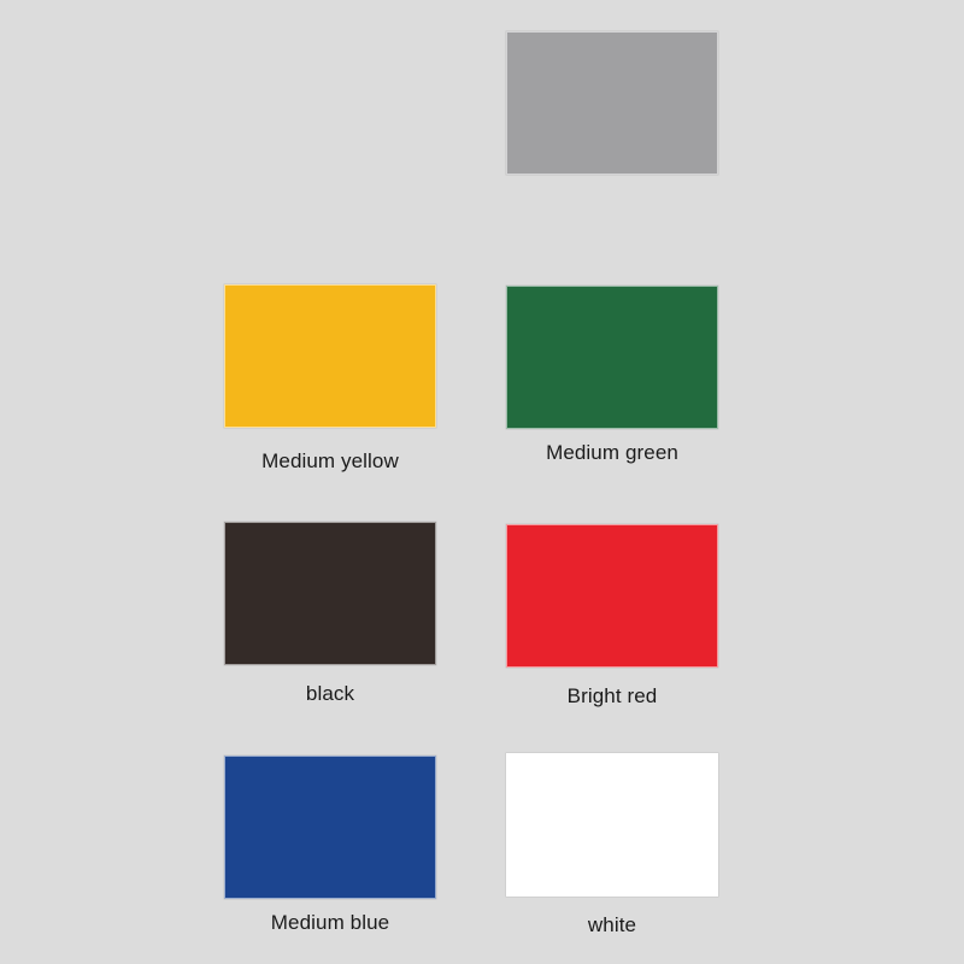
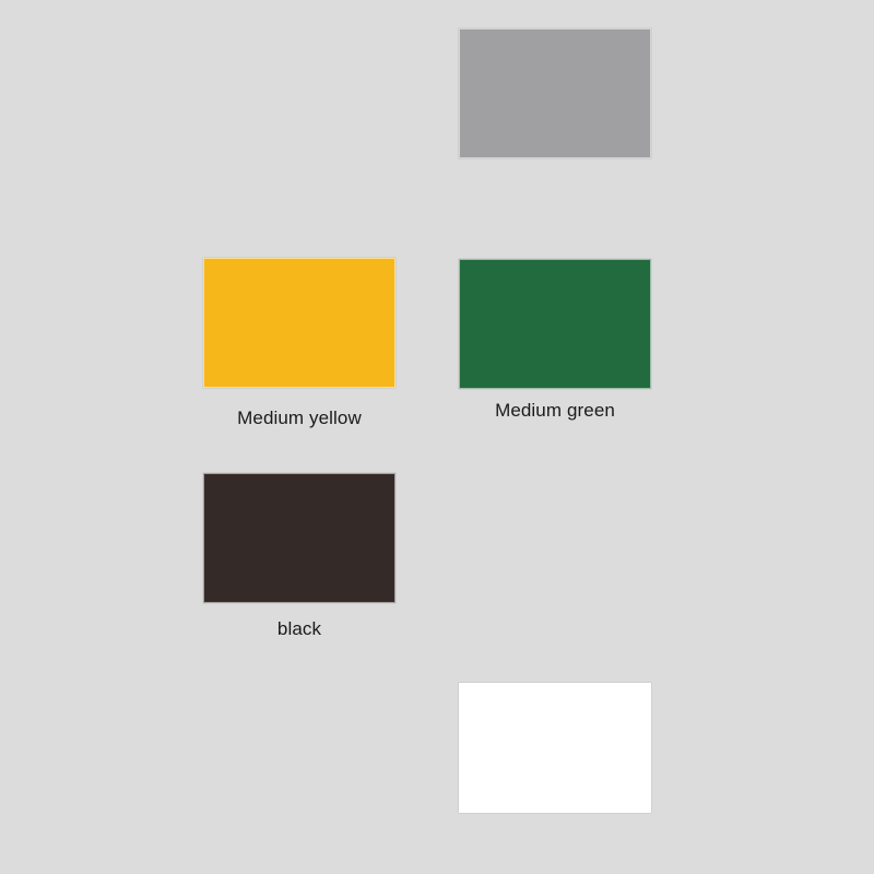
  Medium yellow
  Medium green
  black
- Bright red
- Medium blue
- white
